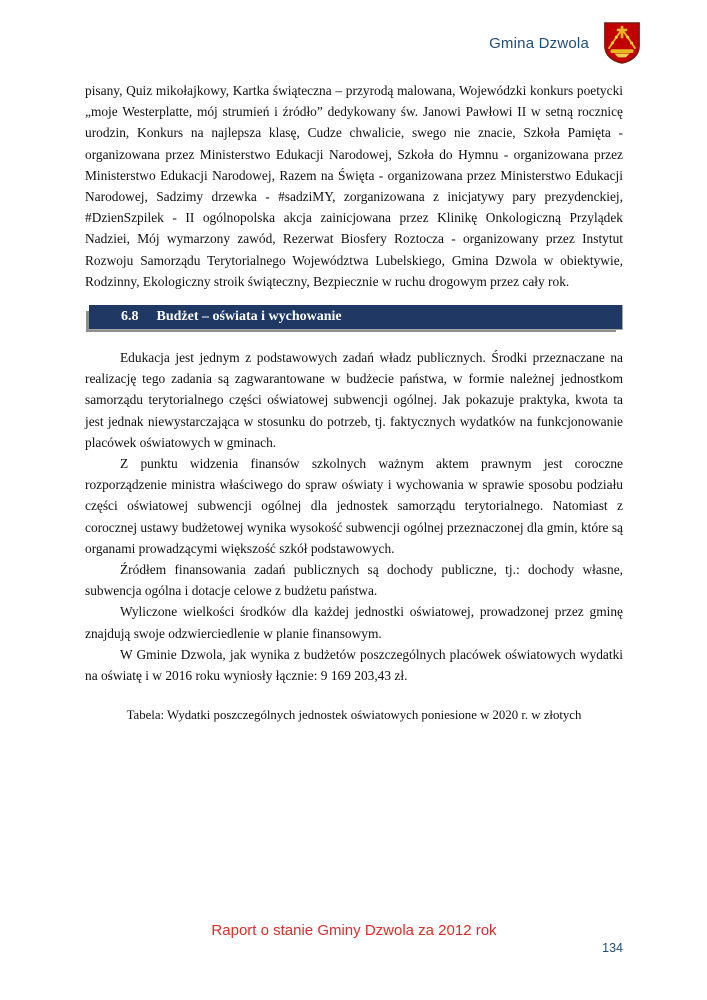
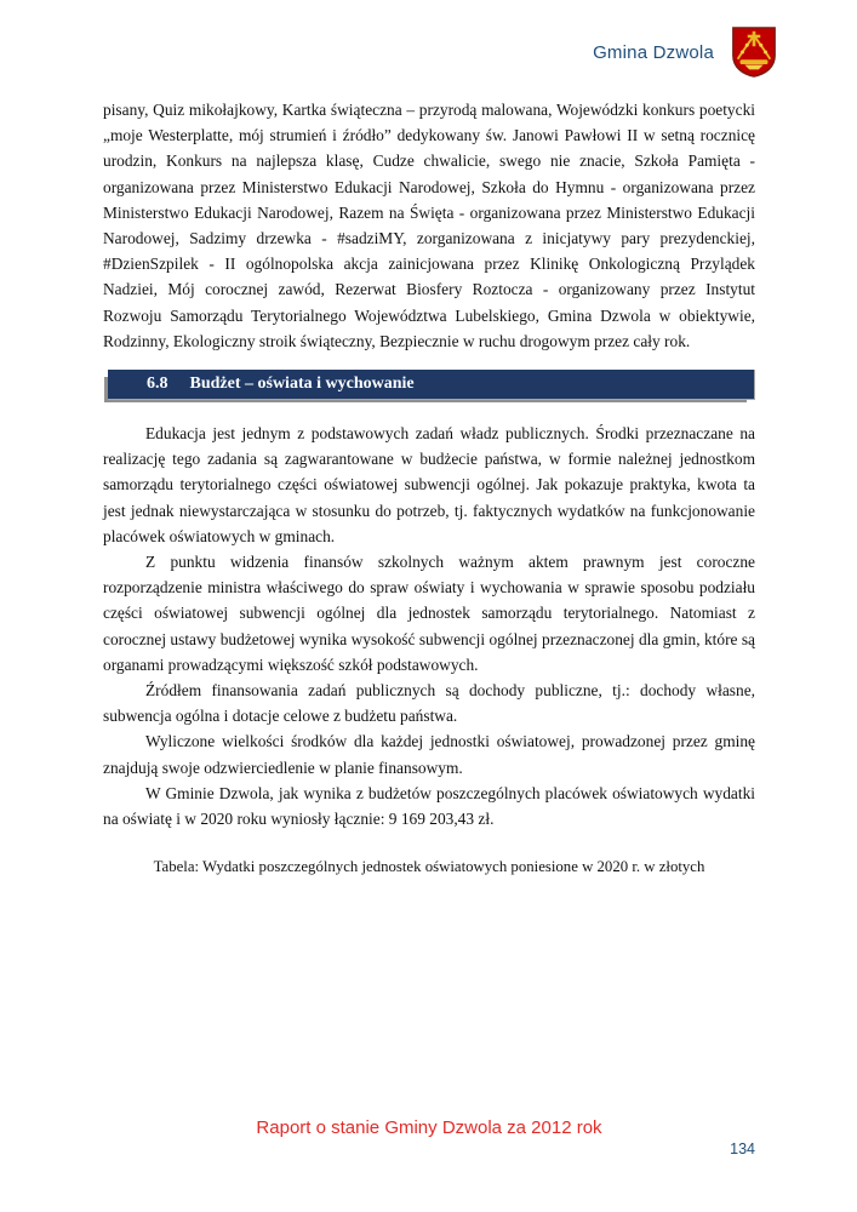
  Gmina Dzwola
- pisany, Quiz mikołajkowy, Kartka świąteczna – przyrodą malowana, Wojewódzki konkurs poetycki „moje Westerplatte, mój strumień i źródło” dedykowany św. Janowi Pawłowi II w setną rocznicę urodzin, Konkurs na najlepsza klasę, Cudze chwalicie, swego nie znacie, Szkoła Pamięta - organizowana przez Ministerstwo Edukacji Narodowej, Szkoła do Hymnu - organizowana przez Ministerstwo Edukacji Narodowej, Razem na Święta - organizowana przez Ministerstwo Edukacji Narodowej, Sadzimy drzewka - #sadziMY, zorganizowana z inicjatywy pary prezydenckiej, #DzienSzpilek - II ogólnopolska akcja zainicjowana przez Klinikę Onkologiczną Przylądek Nadziei, Mój wymarzony zawód, Rezerwat Biosfery Roztocza - organizowany przez Instytut Rozwoju Samorządu Terytorialnego Województwa Lubelskiego, Gmina Dzwola w obiektywie, Rodzinny, Ekologiczny stroik świąteczny, Bezpiecznie w ruchu drogowym przez cały rok.
+ pisany, Quiz mikołajkowy, Kartka świąteczna – przyrodą malowana, Wojewódzki konkurs poetycki „moje Westerplatte, mój strumień i źródło” dedykowany św. Janowi Pawłowi II w setną rocznicę urodzin, Konkurs na najlepsza klasę, Cudze chwalicie, swego nie znacie, Szkoła Pamięta - organizowana przez Ministerstwo Edukacji Narodowej, Szkoła do Hymnu - organizowana przez Ministerstwo Edukacji Narodowej, Razem na Święta - organizowana przez Ministerstwo Edukacji Narodowej, Sadzimy drzewka - #sadziMY, zorganizowana z inicjatywy pary prezydenckiej, #DzienSzpilek - II ogólnopolska akcja zainicjowana przez Klinikę Onkologiczną Przylądek Nadziei, Mój corocznej zawód, Rezerwat Biosfery Roztocza - organizowany przez Instytut Rozwoju Samorządu Terytorialnego Województwa Lubelskiego, Gmina Dzwola w obiektywie, Rodzinny, Ekologiczny stroik świąteczny, Bezpiecznie w ruchu drogowym przez cały rok.
  6.8 Budżet – oświata i wychowanie
  Edukacja jest jednym z podstawowych zadań władz publicznych. Środki przeznaczane na realizację tego zadania są zagwarantowane w budżecie państwa, w formie należnej jednostkom samorządu terytorialnego części oświatowej subwencji ogólnej. Jak pokazuje praktyka, kwota ta jest jednak niewystarczająca w stosunku do potrzeb, tj. faktycznych wydatków na funkcjonowanie placówek oświatowych w gminach.
  Z punktu widzenia finansów szkolnych ważnym aktem prawnym jest coroczne rozporządzenie ministra właściwego do spraw oświaty i wychowania w sprawie sposobu podziału części oświatowej subwencji ogólnej dla jednostek samorządu terytorialnego. Natomiast z corocznej ustawy budżetowej wynika wysokość subwencji ogólnej przeznaczonej dla gmin, które są organami prowadzącymi większość szkół podstawowych.
  Źródłem finansowania zadań publicznych są dochody publiczne, tj.: dochody własne, subwencja ogólna i dotacje celowe z budżetu państwa.
  Wyliczone wielkości środków dla każdej jednostki oświatowej, prowadzonej przez gminę znajdują swoje odzwierciedlenie w planie finansowym.
- W Gminie Dzwola, jak wynika z budżetów poszczególnych placówek oświatowych wydatki na oświatę i w 2016 roku wyniosły łącznie: 9 169 203,43 zł.
+ W Gminie Dzwola, jak wynika z budżetów poszczególnych placówek oświatowych wydatki na oświatę i w 2020 roku wyniosły łącznie: 9 169 203,43 zł.
  Tabela: Wydatki poszczególnych jednostek oświatowych poniesione w 2020 r. w złotych
  Raport o stanie Gminy Dzwola za 2012 rok
  134
